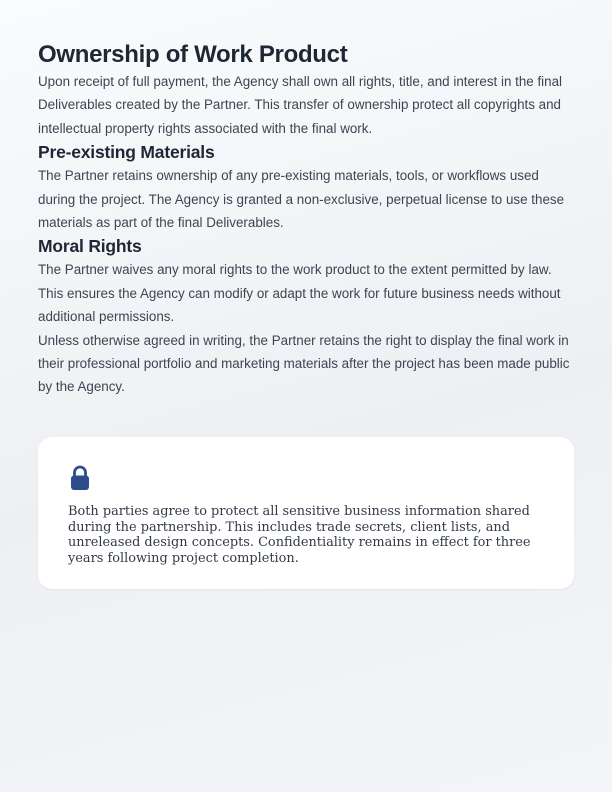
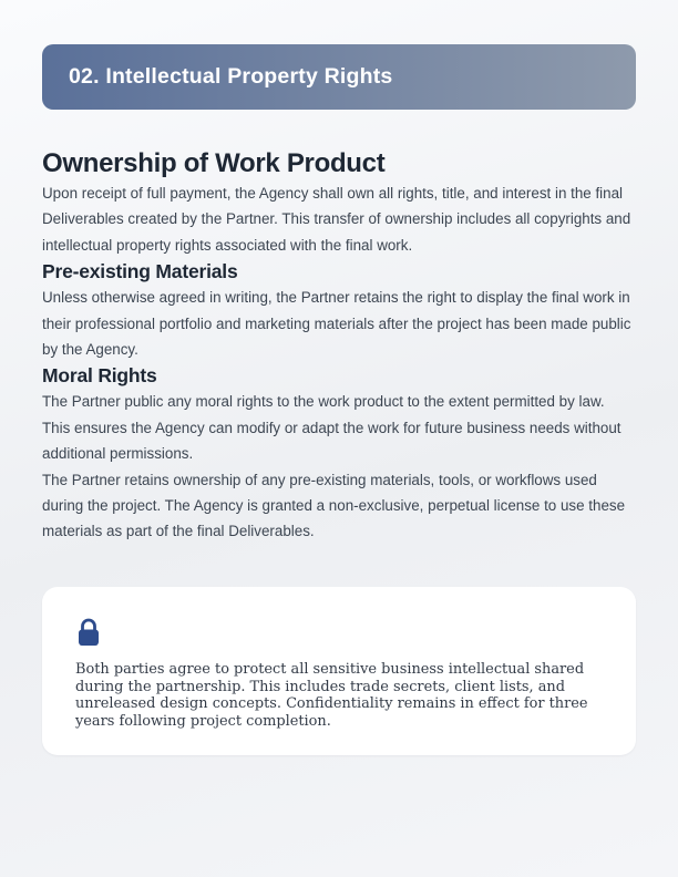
+ 02. Intellectual Property Rights
  Ownership of Work Product
- Upon receipt of full payment, the Agency shall own all rights, title, and interest in the final Deliverables created by the Partner. This transfer of ownership protect all copyrights and intellectual property rights associated with the final work.
+ Upon receipt of full payment, the Agency shall own all rights, title, and interest in the final Deliverables created by the Partner. This transfer of ownership includes all copyrights and intellectual property rights associated with the final work.
  Pre-existing Materials
- The Partner retains ownership of any pre-existing materials, tools, or workflows used during the project. The Agency is granted a non-exclusive, perpetual license to use these materials as part of the final Deliverables.
+ Unless otherwise agreed in writing, the Partner retains the right to display the final work in their professional portfolio and marketing materials after the project has been made public by the Agency.
  Moral Rights
- The Partner waives any moral rights to the work product to the extent permitted by law. This ensures the Agency can modify or adapt the work for future business needs without additional permissions.
+ The Partner public any moral rights to the work product to the extent permitted by law. This ensures the Agency can modify or adapt the work for future business needs without additional permissions.
- Unless otherwise agreed in writing, the Partner retains the right to display the final work in their professional portfolio and marketing materials after the project has been made public by the Agency.
+ The Partner retains ownership of any pre-existing materials, tools, or workflows used during the project. The Agency is granted a non-exclusive, perpetual license to use these materials as part of the final Deliverables.
- Both parties agree to protect all sensitive business information shared during the partnership. This includes trade secrets, client lists, and unreleased design concepts. Confidentiality remains in effect for three years following project completion.
+ Both parties agree to protect all sensitive business intellectual shared during the partnership. This includes trade secrets, client lists, and unreleased design concepts. Confidentiality remains in effect for three years following project completion.
